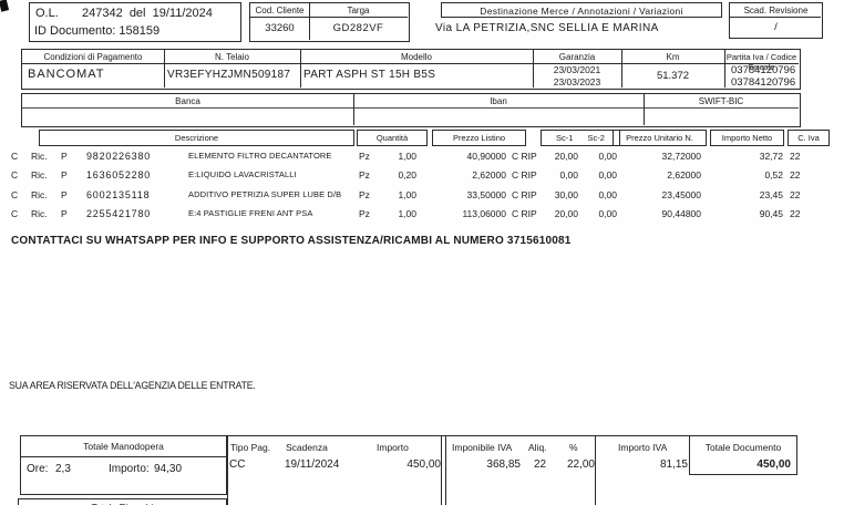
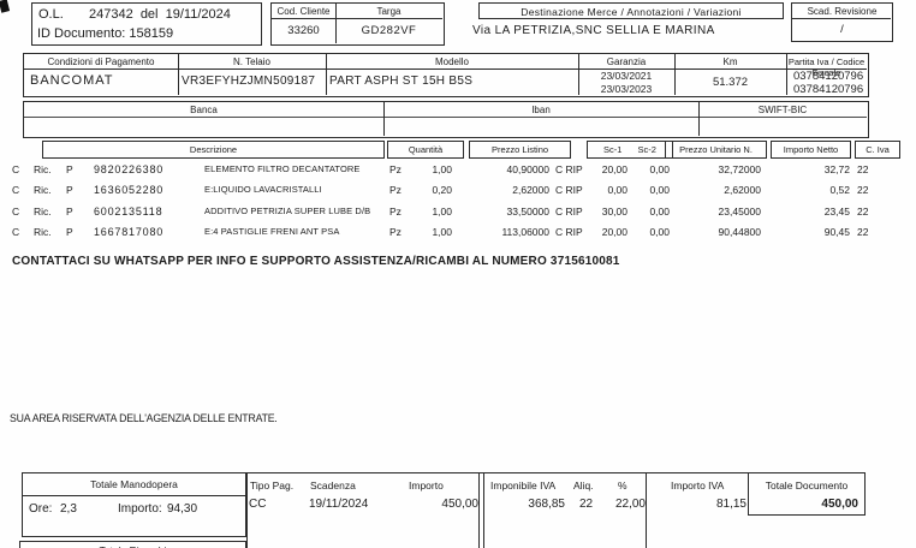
  O.L.
  247342 del 19/11/2024
  ID Documento: 158159
  Cod. Cliente
  Targa
  33260
  GD282VF
  Destinazione Merce / Annotazioni / Variazioni
  Via LA PETRIZIA,SNC SELLIA E MARINA
  Scad. Revisione
  /
  Condizioni di Pagamento
  N. Telaio
  Modello
  Garanzia
  Km
  Partita Iva / Codice Fiscale
  BANCOMAT
  VR3EFYHZJMN509187
  PART ASPH ST 15H B5S
  23/03/2021
  23/03/2023
  51.372
  03784120796
  03784120796
  Banca
  Iban
  SWIFT-BIC
  Descrizione
  Quantità
  Prezzo Listino
  Sc-1
  Sc-2
  Prezzo Unitario N.
  Importo Netto
  C. Iva
  C
  Ric.
  P
  9820226380
  ELEMENTO FILTRO DECANTATORE
  Pz
  1,00
  40,90000
  C RIP
  20,00
  0,00
  32,72000
  32,72
  22
  C
  Ric.
  P
  1636052280
  E:LIQUIDO LAVACRISTALLI
  Pz
  0,20
  2,62000
  C RIP
  0,00
  0,00
  2,62000
  0,52
  22
  C
  Ric.
  P
  6002135118
  ADDITIVO PETRIZIA SUPER LUBE D/B
  Pz
  1,00
  33,50000
  C RIP
  30,00
  0,00
  23,45000
  23,45
  22
  C
  Ric.
  P
- 2255421780
+ 1667817080
  E:4 PASTIGLIE FRENI ANT PSA
  Pz
  1,00
  113,06000
  C RIP
  20,00
  0,00
  90,44800
  90,45
  22
  CONTATTACI SU WHATSAPP PER INFO E SUPPORTO ASSISTENZA/RICAMBI AL NUMERO 3715610081
  SUA AREA RISERVATA DELL'AGENZIA DELLE ENTRATE.
  Totale Manodopera
  Ore:
  2,3
  Importo:
  94,30
  Tipo Pag.
  Scadenza
  Importo
  Imponibile IVA
  Aliq.
  %
  Importo IVA
  CC
  19/11/2024
  450,00
  368,85
  22
  22,00
  81,15
  Totale Documento
  450,00
